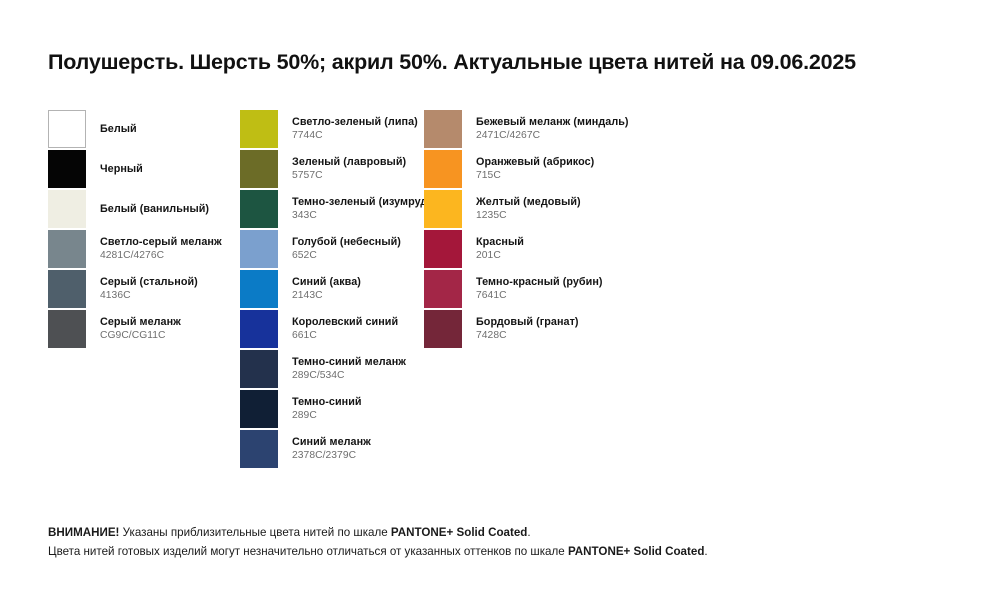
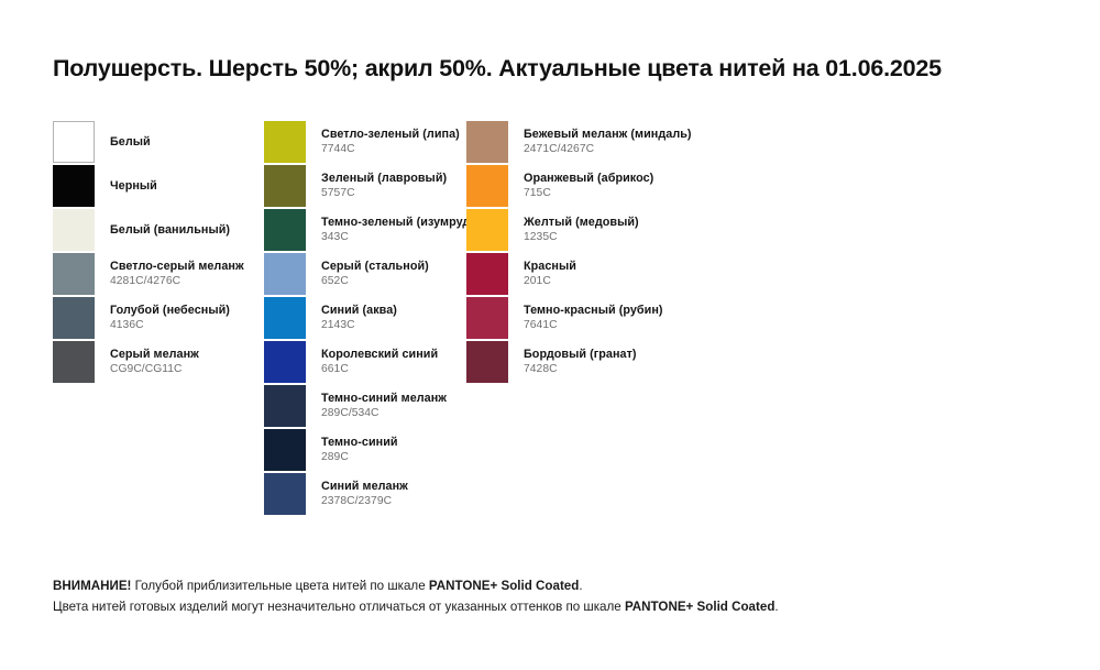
- Полушерсть. Шерсть 50%; акрил 50%. Актуальные цвета нитей на 09.06.2025
+ Полушерсть. Шерсть 50%; акрил 50%. Актуальные цвета нитей на 01.06.2025
  Белый
  Черный
  Белый (ванильный)
  Светло-серый меланж
  4281C/4276C
- Серый (стальной)
+ Голубой (небесный)
  4136C
  Серый меланж
  CG9C/CG11C
  Светло-зеленый (липа)
  7744C
  Зеленый (лавровый)
  5757C
  Темно-зеленый (изумру
  343C
- Голубой (небесный)
+ Серый (стальной)
  652C
  Синий (аква)
  2143C
  Королевский синий
  661C
  Темно-синий меланж
  289C/534C
  Темно-синий
  289C
  Синий меланж
  2378C/2379C
  Бежевый меланж (миндаль)
  2471C/4267C
  Оранжевый (абрикос)
  715C
  Желтый (медовый)
  1235C
  Красный
  201C
  Темно-красный (рубин)
  7641C
  Бордовый (гранат)
  7428C
- ВНИМАНИЕ! Указаны приблизительные цвета нитей по шкале PANTONE+ Solid Coated.
+ ВНИМАНИЕ! Голубой приблизительные цвета нитей по шкале PANTONE+ Solid Coated.
  Цвета нитей готовых изделий могут незначительно отличаться от указанных оттенков по шкале PANTONE+ Solid Coated.
